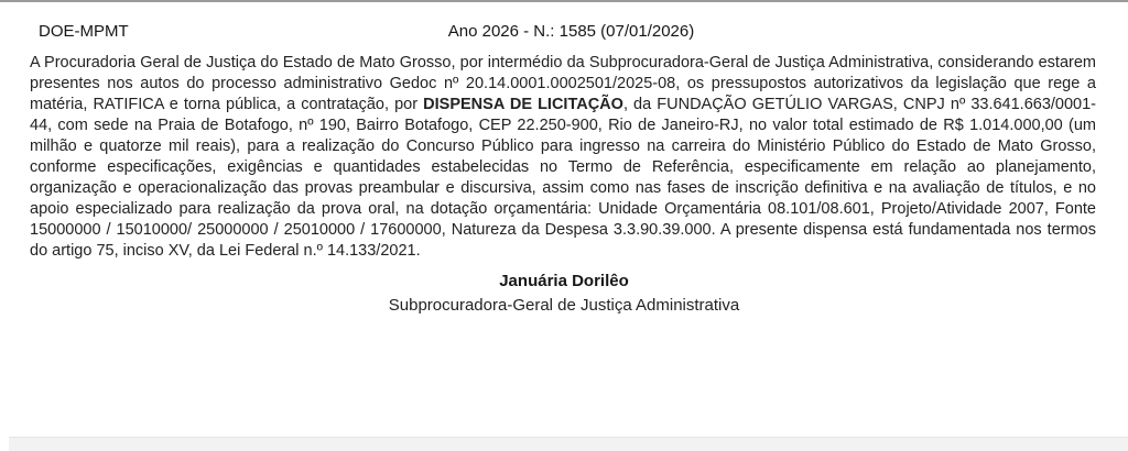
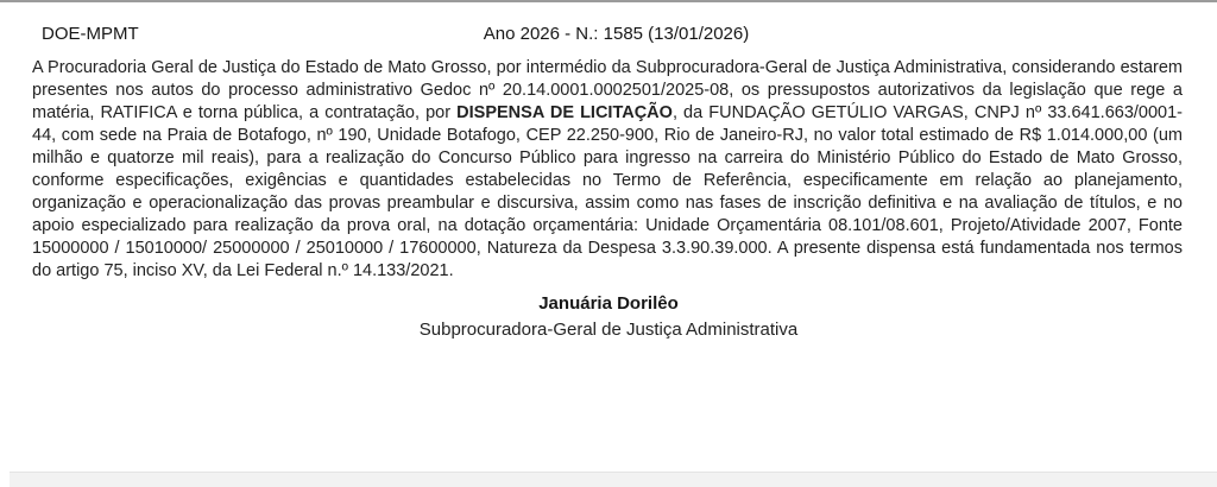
  DOE-MPMT
- Ano 2026 - N.: 1585 (07/01/2026)
+ Ano 2026 - N.: 1585 (13/01/2026)
- A Procuradoria Geral de Justiça do Estado de Mato Grosso, por intermédio da Subprocuradora-Geral de Justiça Administrativa, considerando estarem presentes nos autos do processo administrativo Gedoc nº 20.14.0001.0002501/2025-08, os pressupostos autorizativos da legislação que rege a matéria, RATIFICA e torna pública, a contratação, por DISPENSA DE LICITAÇÃO, da FUNDAÇÃO GETÚLIO VARGAS, CNPJ nº 33.641.663/0001-44, com sede na Praia de Botafogo, nº 190, Bairro Botafogo, CEP 22.250-900, Rio de Janeiro-RJ, no valor total estimado de R$ 1.014.000,00 (um milhão e quatorze mil reais), para a realização do Concurso Público para ingresso na carreira do Ministério Público do Estado de Mato Grosso, conforme especificações, exigências e quantidades estabelecidas no Termo de Referência, especificamente em relação ao planejamento, organização e operacionalização das provas preambular e discursiva, assim como nas fases de inscrição definitiva e na avaliação de títulos, e no apoio especializado para realização da prova oral, na dotação orçamentária: Unidade Orçamentária 08.101/08.601, Projeto/Atividade 2007, Fonte 15000000 / 15010000/ 25000000 / 25010000 / 17600000, Natureza da Despesa 3.3.90.39.000. A presente dispensa está fundamentada nos termos do artigo 75, inciso XV, da Lei Federal n.º 14.133/2021.
+ A Procuradoria Geral de Justiça do Estado de Mato Grosso, por intermédio da Subprocuradora-Geral de Justiça Administrativa, considerando estarem presentes nos autos do processo administrativo Gedoc nº 20.14.0001.0002501/2025-08, os pressupostos autorizativos da legislação que rege a matéria, RATIFICA e torna pública, a contratação, por DISPENSA DE LICITAÇÃO, da FUNDAÇÃO GETÚLIO VARGAS, CNPJ nº 33.641.663/0001-44, com sede na Praia de Botafogo, nº 190, Unidade Botafogo, CEP 22.250-900, Rio de Janeiro-RJ, no valor total estimado de R$ 1.014.000,00 (um milhão e quatorze mil reais), para a realização do Concurso Público para ingresso na carreira do Ministério Público do Estado de Mato Grosso, conforme especificações, exigências e quantidades estabelecidas no Termo de Referência, especificamente em relação ao planejamento, organização e operacionalização das provas preambular e discursiva, assim como nas fases de inscrição definitiva e na avaliação de títulos, e no apoio especializado para realização da prova oral, na dotação orçamentária: Unidade Orçamentária 08.101/08.601, Projeto/Atividade 2007, Fonte 15000000 / 15010000/ 25000000 / 25010000 / 17600000, Natureza da Despesa 3.3.90.39.000. A presente dispensa está fundamentada nos termos do artigo 75, inciso XV, da Lei Federal n.º 14.133/2021.
  Januária Dorilêo
  Subprocuradora-Geral de Justiça Administrativa
